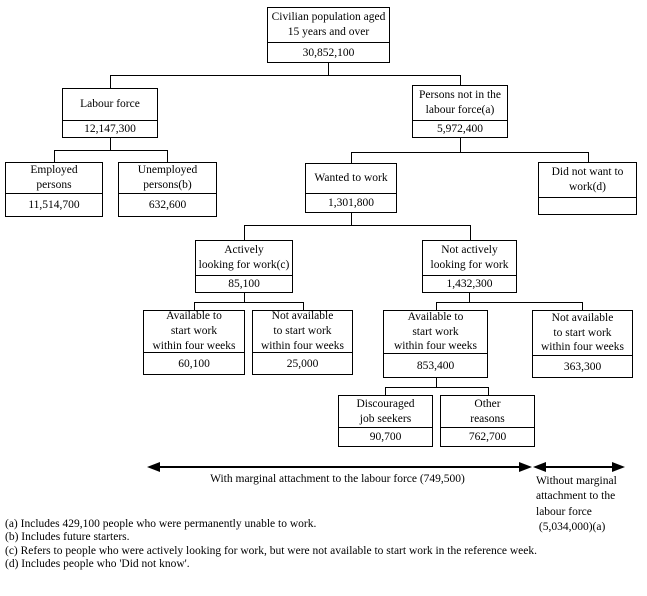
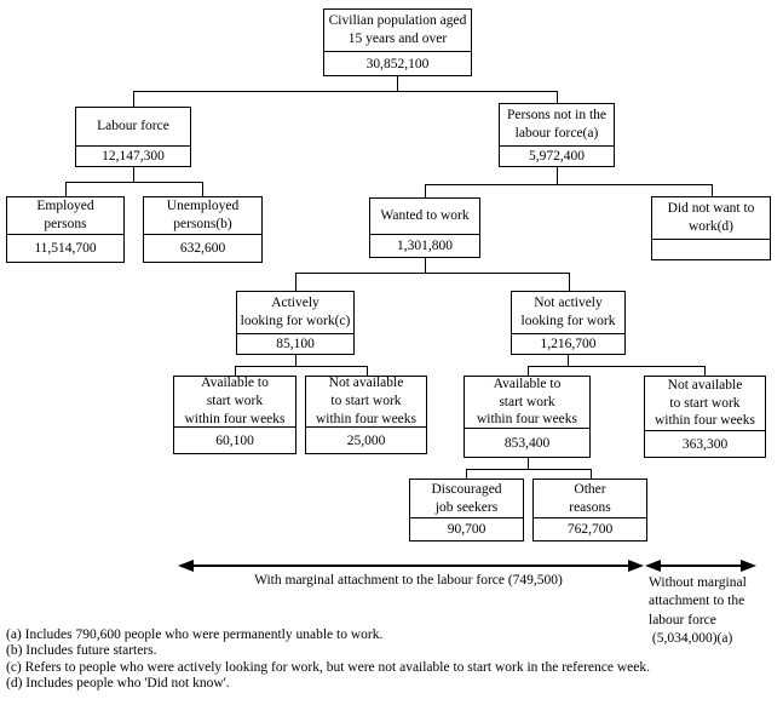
  Civilian population aged
  15 years and over
  30,852,100
  Labour force
  12,147,300
  Persons not in the
  labour force(a)
  5,972,400
  Employed
  persons
  11,514,700
  Unemployed
  persons(b)
  632,600
  Wanted to work
  1,301,800
  Did not want to
  work(d)
  Actively
  looking for work(c)
  85,100
  Not actively
  looking for work
- 1,432,300
+ 1,216,700
  Available to
  start work
  within four weeks
  60,100
  Not available
  to start work
  within four weeks
  25,000
  Available to
  start work
  within four weeks
  853,400
  Not available
  to start work
  within four weeks
  363,300
  Discouraged
  job seekers
  90,700
  Other
  reasons
  762,700
  With marginal attachment to the labour force (749,500)
  Without marginal
  attachment to the
  labour force
  (5,034,000)(a)
- (a) Includes 429,100 people who were permanently unable to work.
+ (a) Includes 790,600 people who were permanently unable to work.
  (b) Includes future starters.
  (c) Refers to people who were actively looking for work, but were not available to start work in the reference week.
  (d) Includes people who 'Did not know'.
